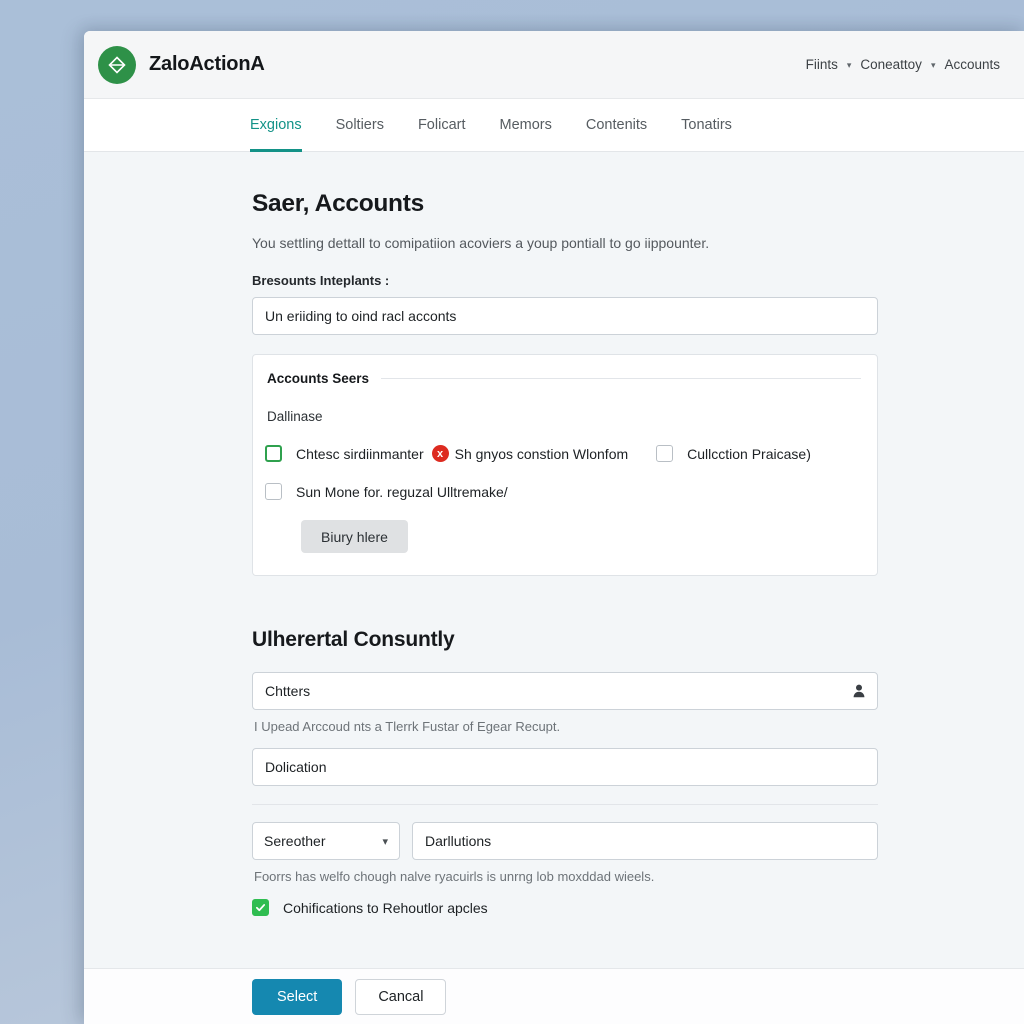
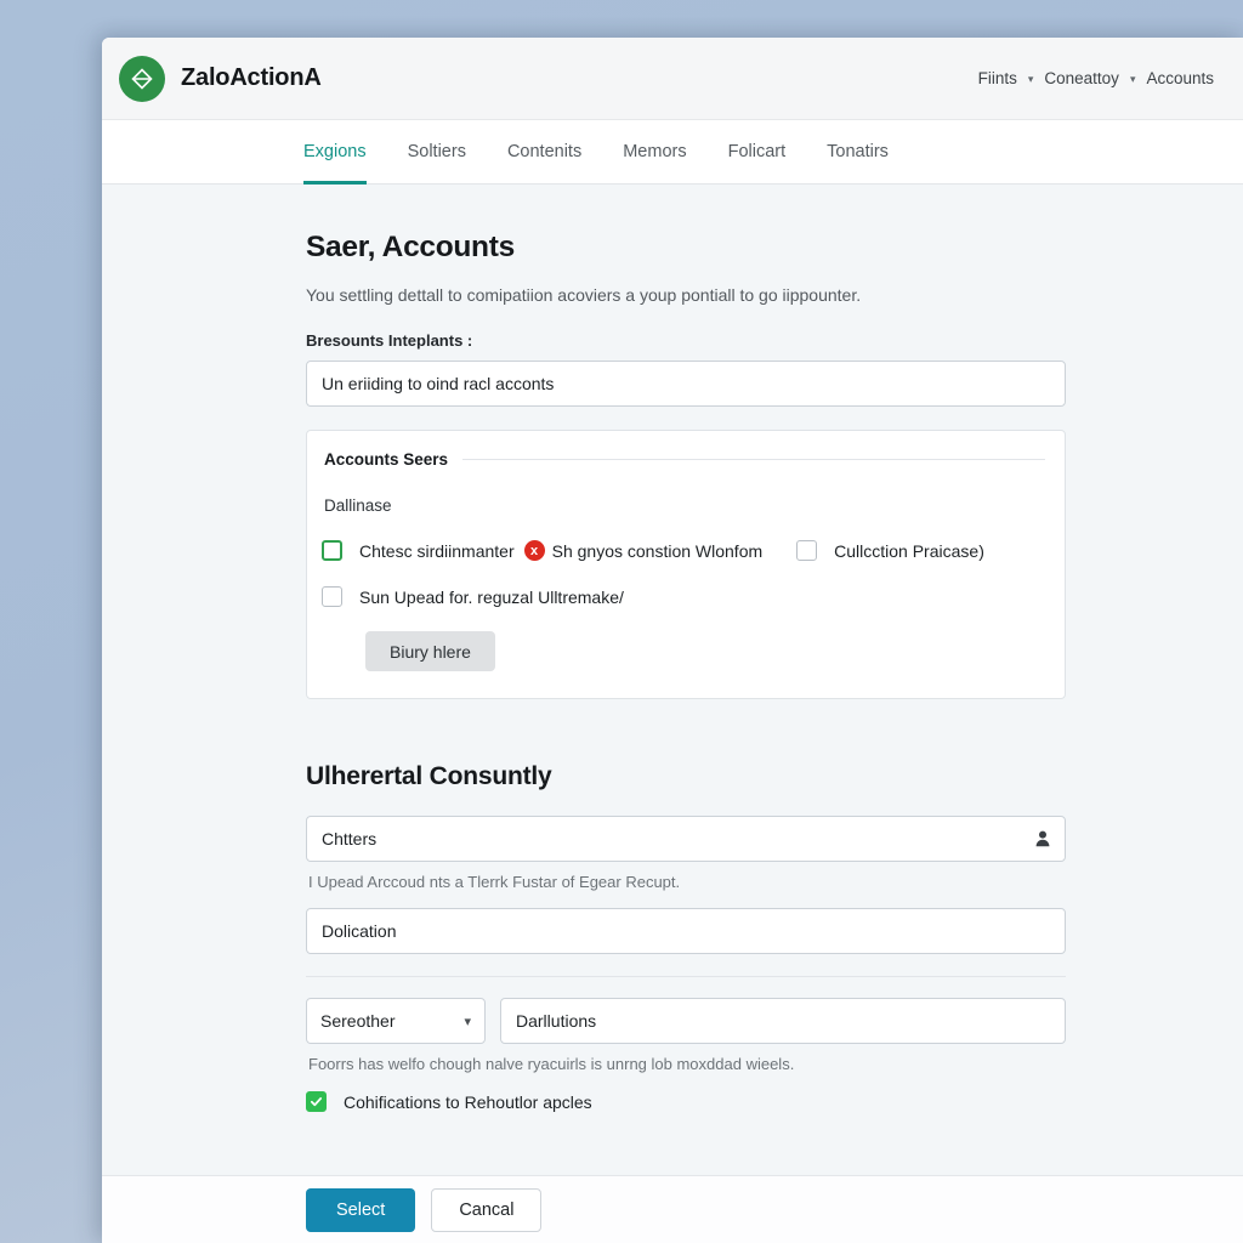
  ZaloActionA
  Fiints
  ▾
  Coneattoy
  ▾
  Accounts
  Exgions
  Soltiers
- Folicart
+ Contenits
  Memors
- Contenits
+ Folicart
  Tonatirs
  Saer, Accounts
  You settling dettall to comipatiion acoviers a youp pontiall to go iippounter.
  Bresounts Inteplants :
  Un eriiding to oind racl acconts
  Accounts Seers
  Dallinase
  Chtesc sirdiinmanter
  x
  Sh gnyos constion Wlonfom
  Cullcction Praicase)
- Sun Mone for. reguzal Ulltremake/
+ Sun Upead for. reguzal Ulltremake/
  Biury hlere
  Ulherertal Consuntly
  Chtters
  I Upead Arccoud nts a Tlerrk Fustar of Egear Recupt.
  Dolication
  Sereother
  ▾
  Darllutions
  Foorrs has welfo chough nalve ryacuirls is unrng lob moxddad wieels.
  Cohifications to Rehoutlor apcles
  Select
  Cancal
